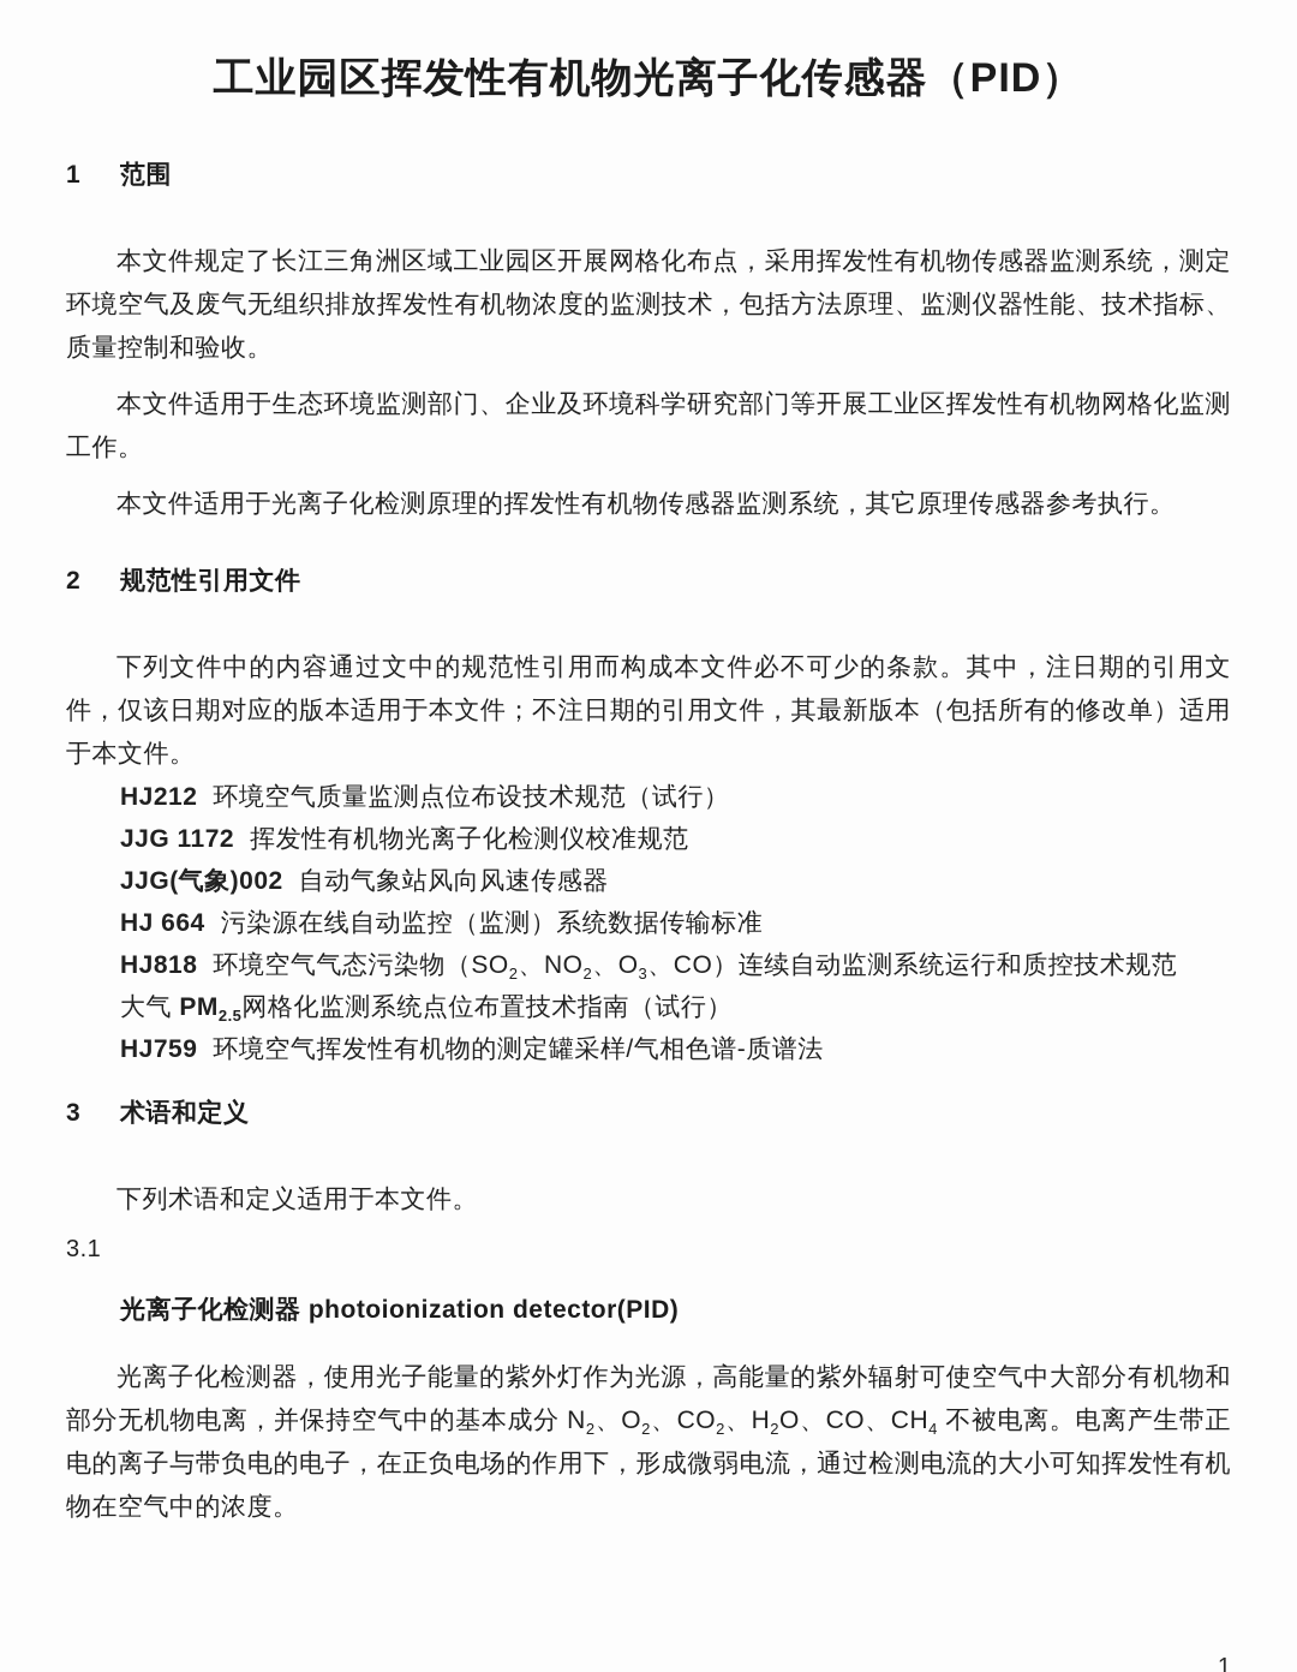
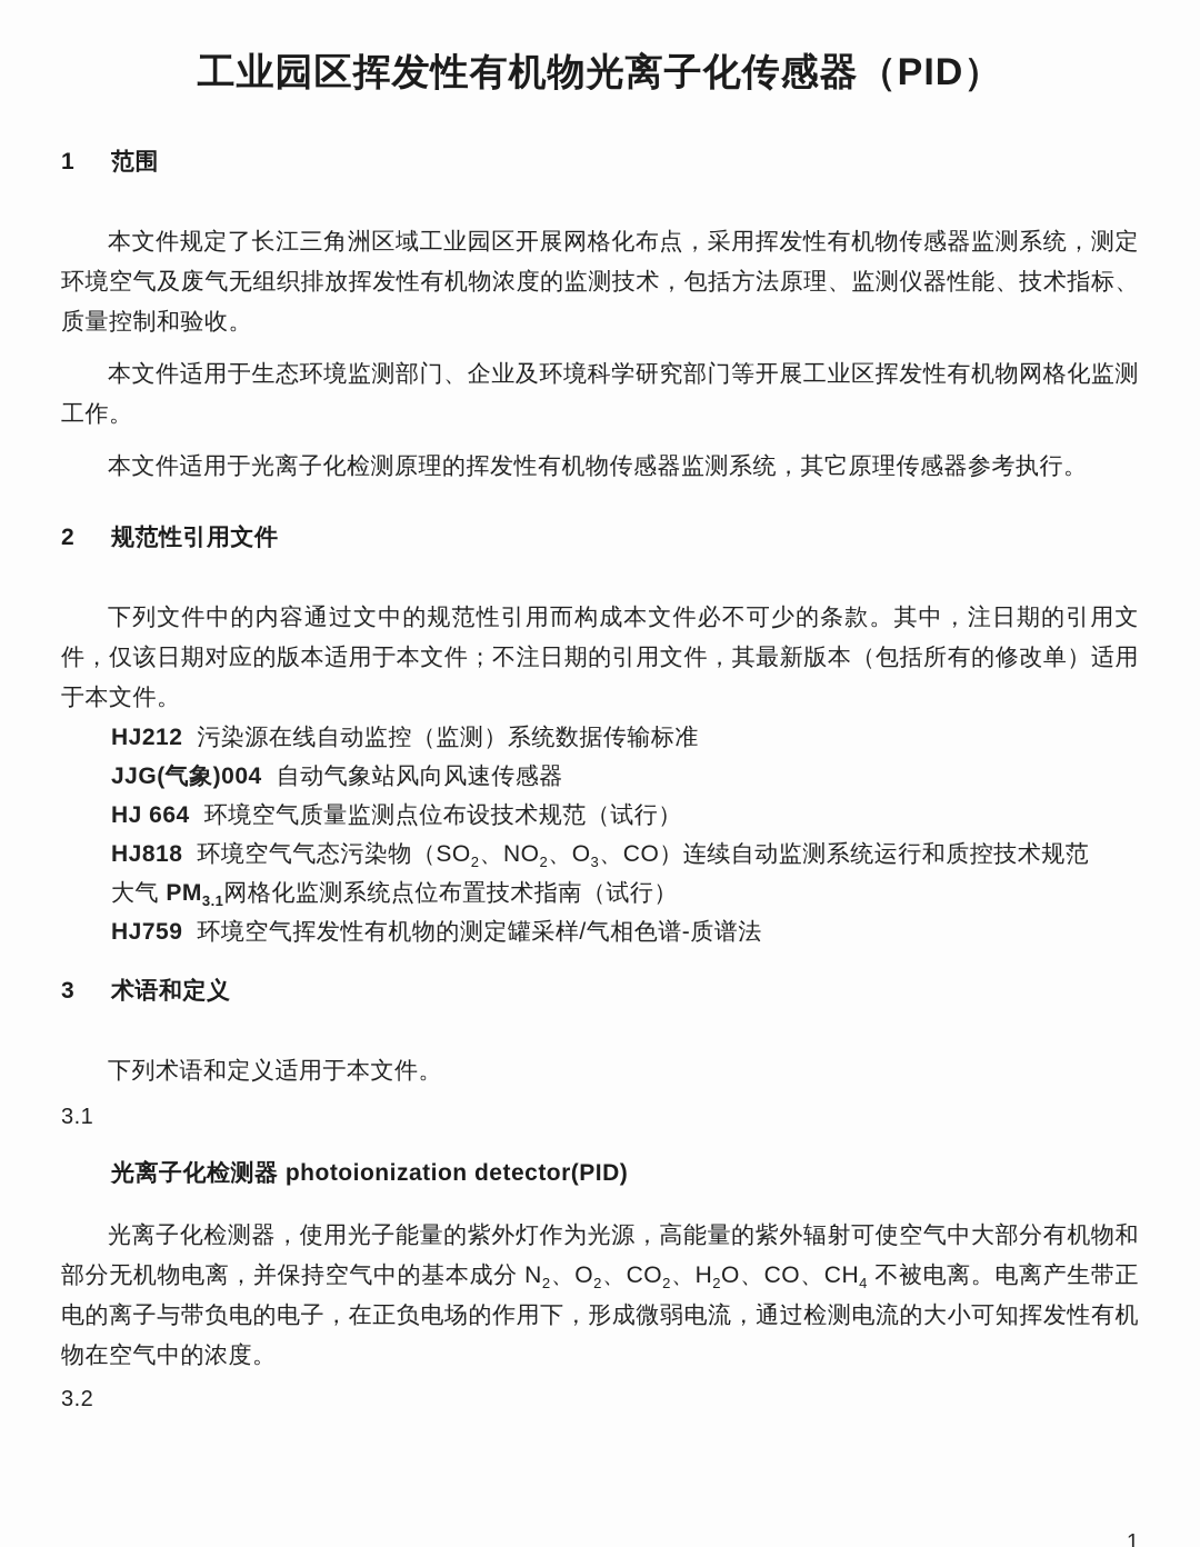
  工业园区挥发性有机物光离子化传感器（PID）
  1 范围
  本文件规定了长江三角洲区域工业园区开展网格化布点，采用挥发性有机物传感器监测系统，测定环境空气及废气无组织排放挥发性有机物浓度的监测技术，包括方法原理、监测仪器性能、技术指标、质量控制和验收。
  本文件适用于生态环境监测部门、企业及环境科学研究部门等开展工业区挥发性有机物网格化监测工作。
  本文件适用于光离子化检测原理的挥发性有机物传感器监测系统，其它原理传感器参考执行。
  2 规范性引用文件
  下列文件中的内容通过文中的规范性引用而构成本文件必不可少的条款。其中，注日期的引用文件，仅该日期对应的版本适用于本文件；不注日期的引用文件，其最新版本（包括所有的修改单）适用于本文件。
- HJ212 环境空气质量监测点位布设技术规范（试行）
+ HJ212 污染源在线自动监控（监测）系统数据传输标准
- JJG 1172 挥发性有机物光离子化检测仪校准规范
- JJG(气象)002 自动气象站风向风速传感器
+ JJG(气象)004 自动气象站风向风速传感器
- HJ 664 污染源在线自动监控（监测）系统数据传输标准
+ HJ 664 环境空气质量监测点位布设技术规范（试行）
  HJ818 环境空气气态污染物（SO2、NO2、O3、CO）连续自动监测系统运行和质控技术规范
- 大气 PM2.5网格化监测系统点位布置技术指南（试行）
+ 大气 PM3.1网格化监测系统点位布置技术指南（试行）
  HJ759 环境空气挥发性有机物的测定罐采样/气相色谱-质谱法
  3 术语和定义
  下列术语和定义适用于本文件。
  3.1
  光离子化检测器 photoionization detector(PID)
  光离子化检测器，使用光子能量的紫外灯作为光源，高能量的紫外辐射可使空气中大部分有机物和部分无机物电离，并保持空气中的基本成分 N2、O2、CO2、H2O、CO、CH4 不被电离。电离产生带正电的离子与带负电的电子，在正负电场的作用下，形成微弱电流，通过检测电流的大小可知挥发性有机物在空气中的浓度。
+ 3.2
  1
